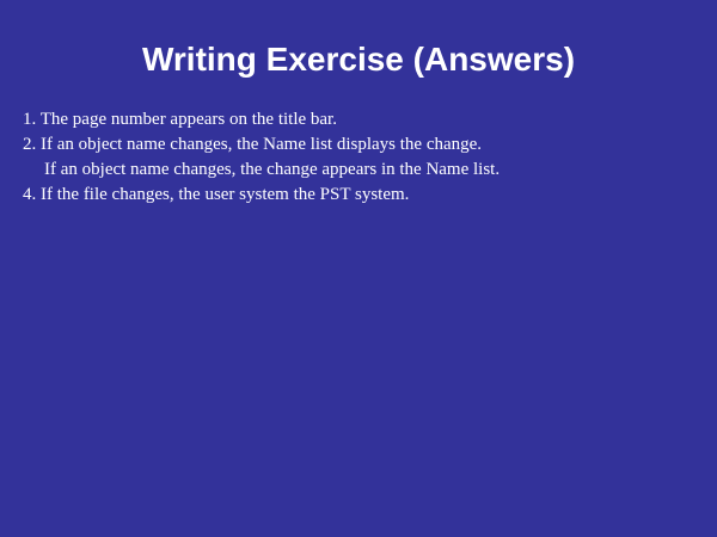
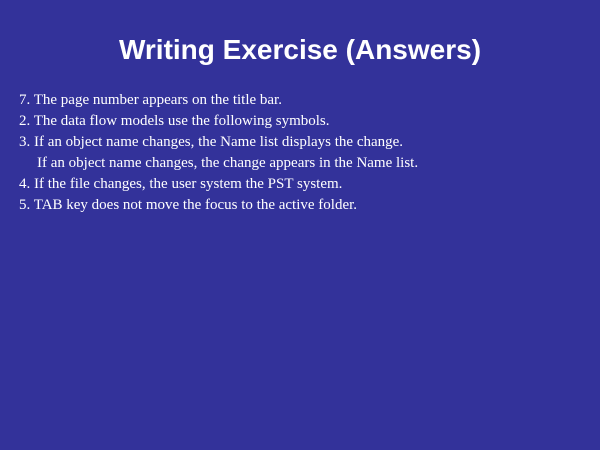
  Writing Exercise (Answers)
- 1. The page number appears on the title bar.
+ 7. The page number appears on the title bar.
+ 2. The data flow models use the following symbols.
- 2. If an object name changes, the Name list displays the change.
+ 3. If an object name changes, the Name list displays the change.
  If an object name changes, the change appears in the Name list.
  4. If the file changes, the user system the PST system.
+ 5. TAB key does not move the focus to the active folder.
